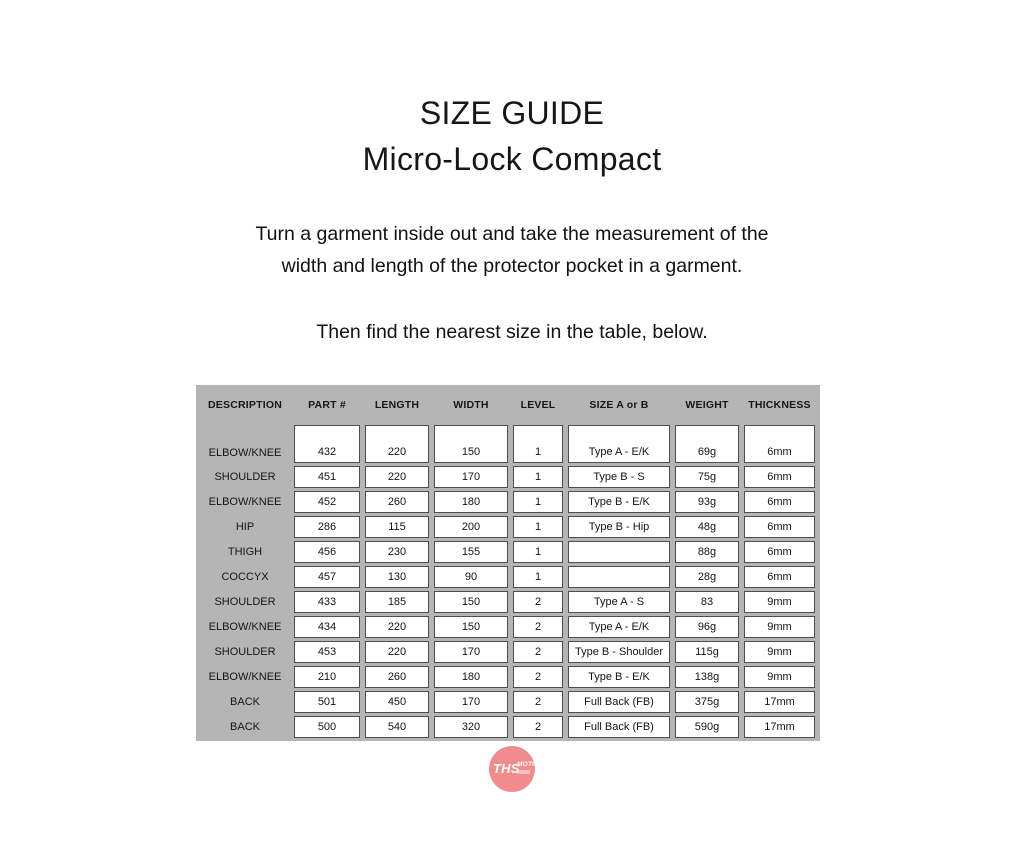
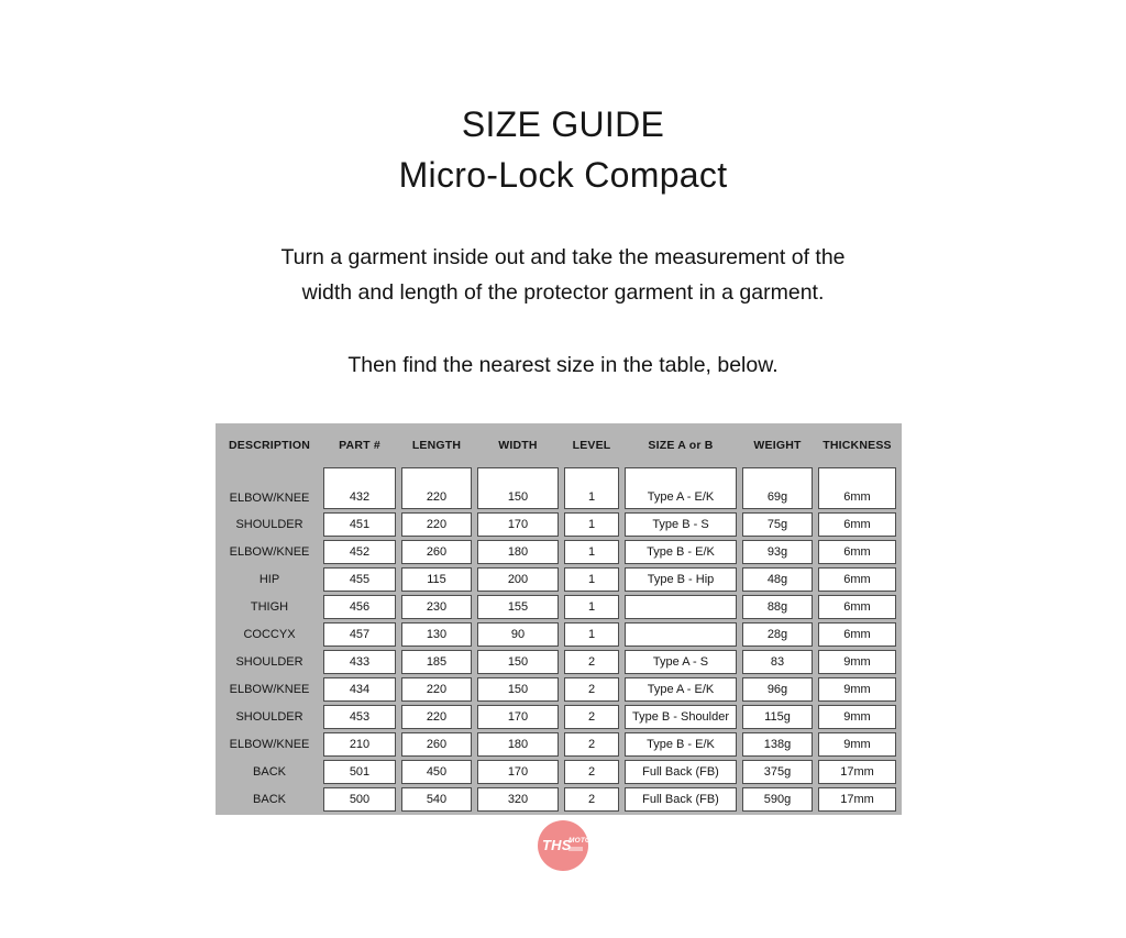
  SIZE GUIDE
  Micro-Lock Compact
  Turn a garment inside out and take the measurement of the
- width and length of the protector pocket in a garment.
+ width and length of the protector garment in a garment.
  Then find the nearest size in the table, below.
  DESCRIPTION	PART #	LENGTH	WIDTH	LEVEL	SIZE A or B	WEIGHT	THICKNESS
  ELBOW/KNEE	432	220	150	1	Type A - E/K	69g	6mm
  SHOULDER	451	220	170	1	Type B - S	75g	6mm
  ELBOW/KNEE	452	260	180	1	Type B - E/K	93g	6mm
- HIP	286	115	200	1	Type B - Hip	48g	6mm
+ HIP	455	115	200	1	Type B - Hip	48g	6mm
  THIGH	456	230	155	1		88g	6mm
  COCCYX	457	130	90	1		28g	6mm
  SHOULDER	433	185	150	2	Type A - S	83	9mm
  ELBOW/KNEE	434	220	150	2	Type A - E/K	96g	9mm
  SHOULDER	453	220	170	2	Type B - Shoulder	115g	9mm
  ELBOW/KNEE	210	260	180	2	Type B - E/K	138g	9mm
  BACK	501	450	170	2	Full Back (FB)	375g	17mm
  BACK	500	540	320	2	Full Back (FB)	590g	17mm
  THS
